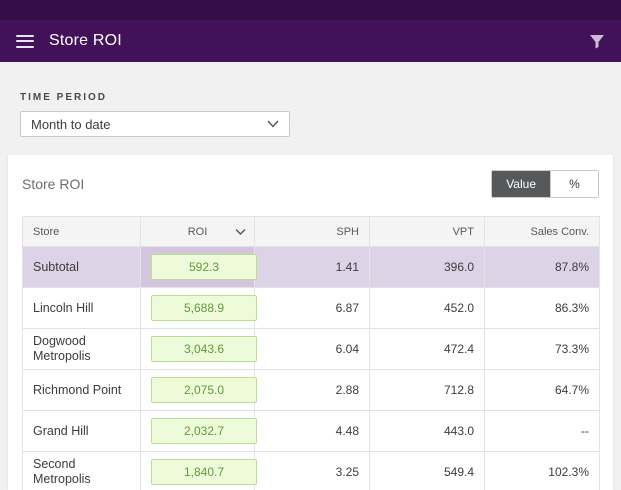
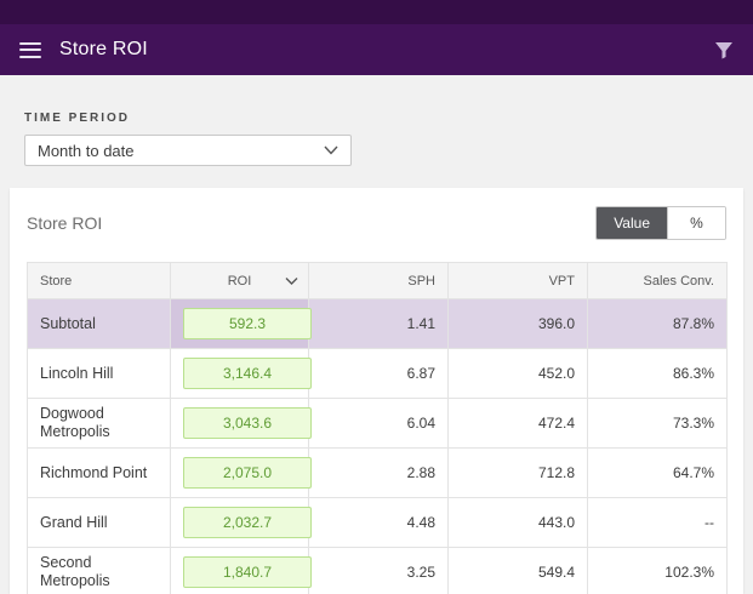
  Store ROI
  TIME PERIOD
  Month to date
  Store ROI
  Value
  %
  Store	ROI	SPH	VPT	Sales Conv.
  Subtotal	592.3	1.41	396.0	87.8%
- Lincoln Hill	5,688.9	6.87	452.0	86.3%
+ Lincoln Hill	3,146.4	6.87	452.0	86.3%
  Dogwood Metropolis	3,043.6	6.04	472.4	73.3%
  Richmond Point	2,075.0	2.88	712.8	64.7%
  Grand Hill	2,032.7	4.48	443.0	--
  Second Metropolis	1,840.7	3.25	549.4	102.3%
